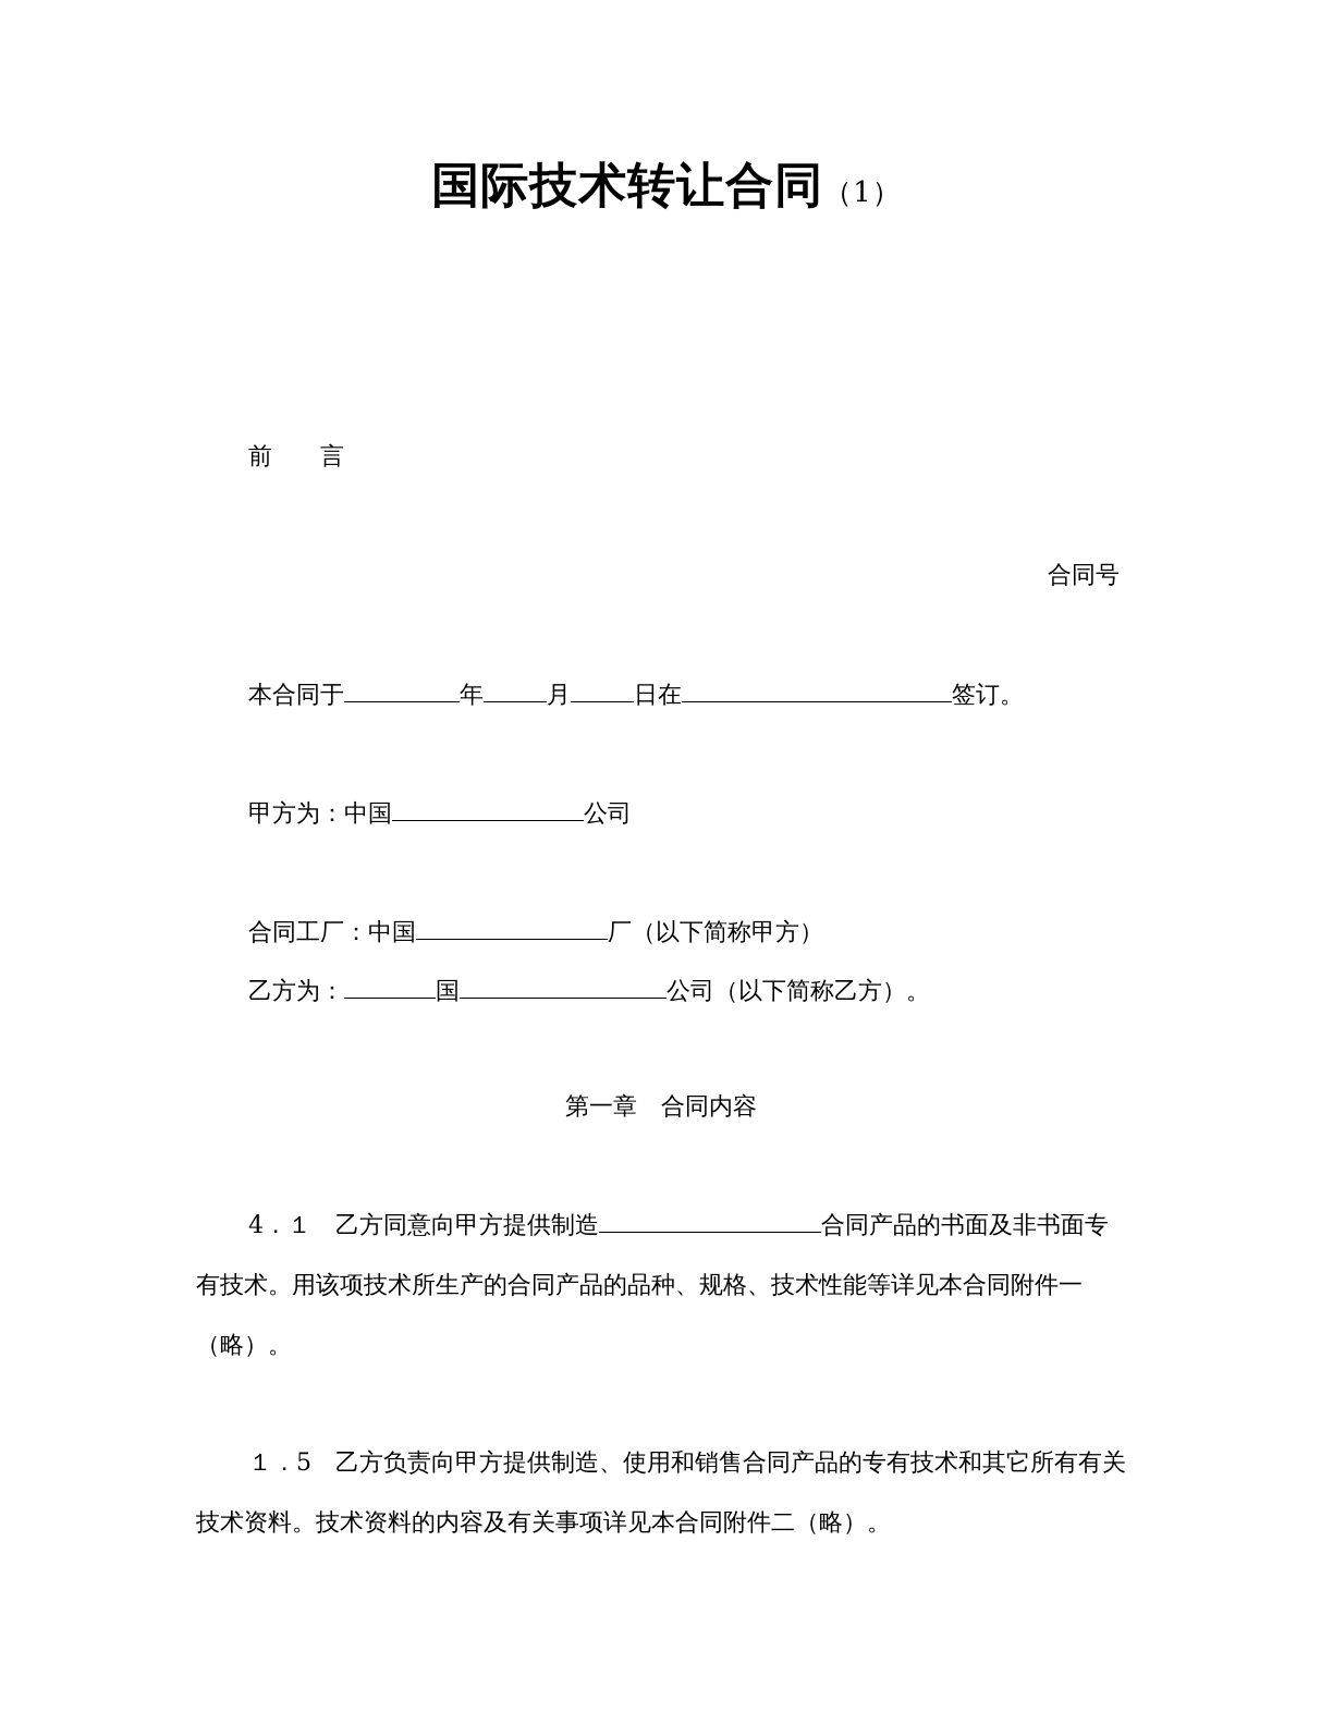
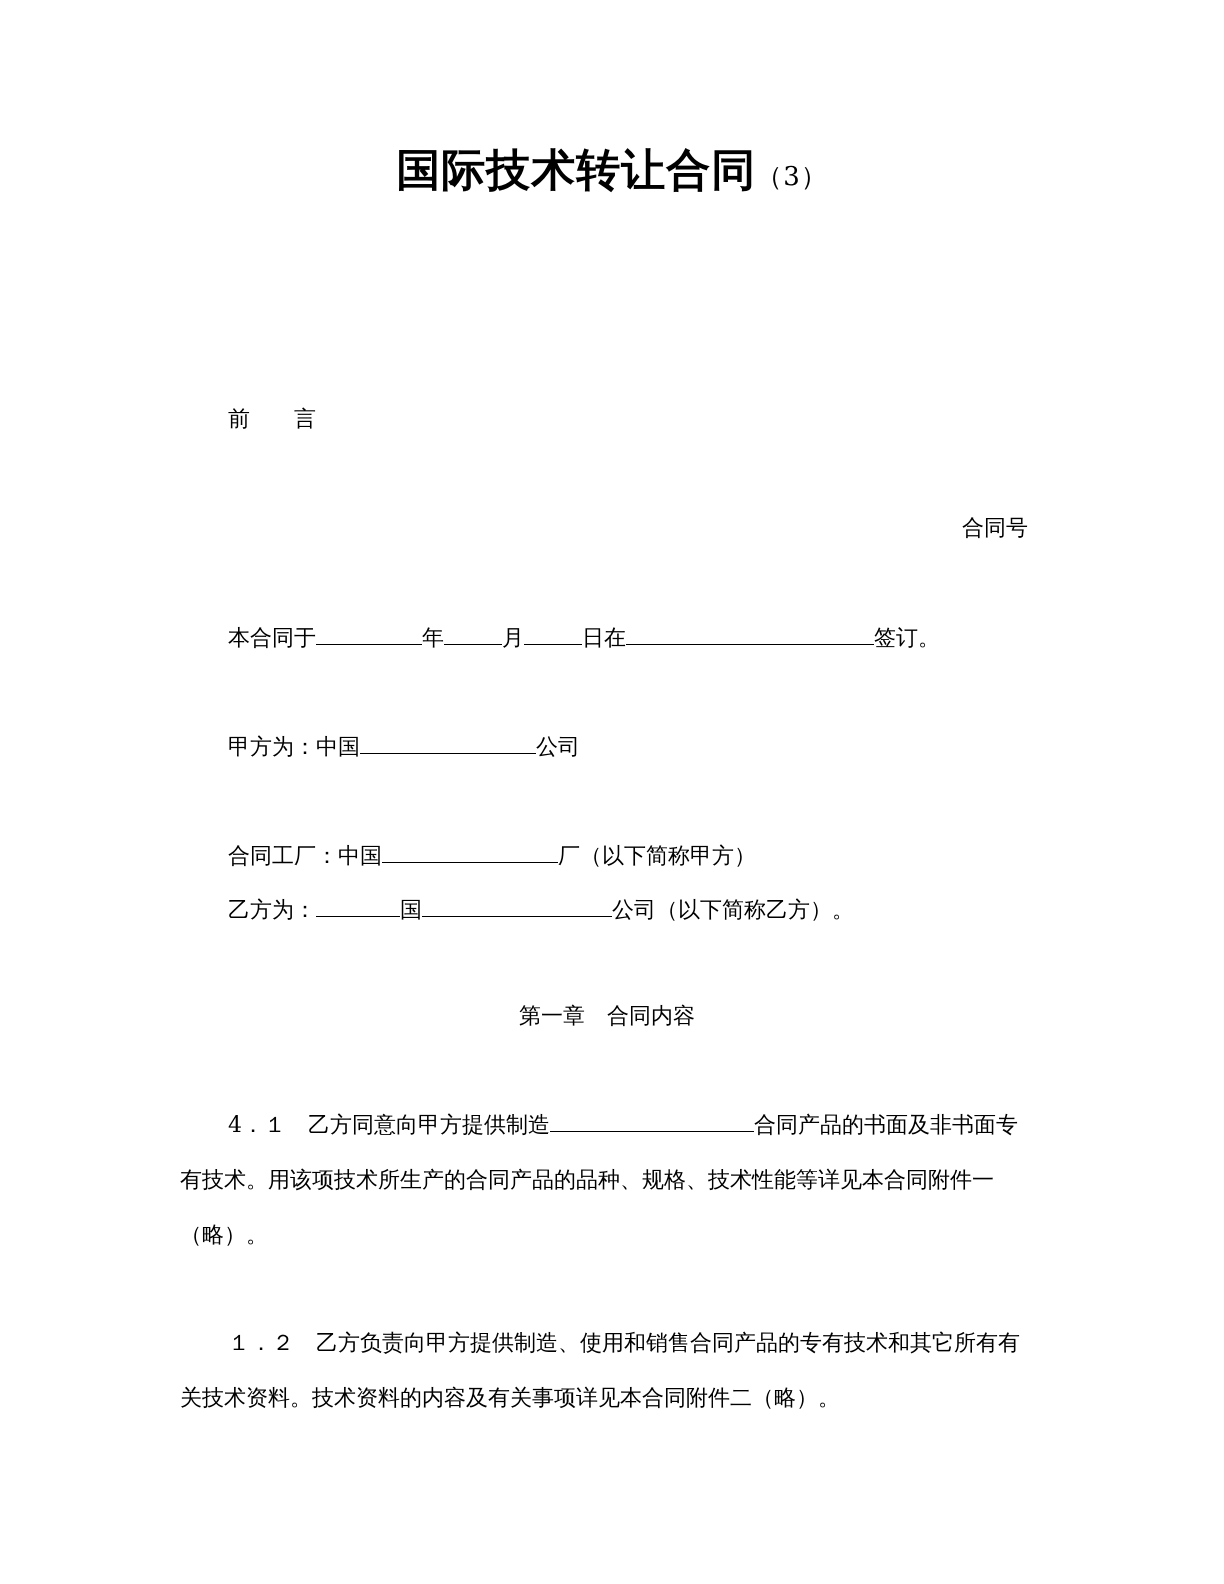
- 国际技术转让合同（1）
+ 国际技术转让合同（3）
  前 言
  合同号
  本合同于 年 月 日在 签订。
  甲方为：中国 公司
  合同工厂：中国 厂（以下简称甲方）
  乙方为： 国 公司（以下简称乙方）。
  第一章 合同内容
  4．１ 乙方同意向甲方提供制造 合同产品的书面及非书面专有技术。用该项技术所生产的合同产品的品种、规格、技术性能等详见本合同附件一（略）。
- １．5 乙方负责向甲方提供制造、使用和销售合同产品的专有技术和其它所有有关技术资料。技术资料的内容及有关事项详见本合同附件二（略）。
+ １．２ 乙方负责向甲方提供制造、使用和销售合同产品的专有技术和其它所有有关技术资料。技术资料的内容及有关事项详见本合同附件二（略）。
